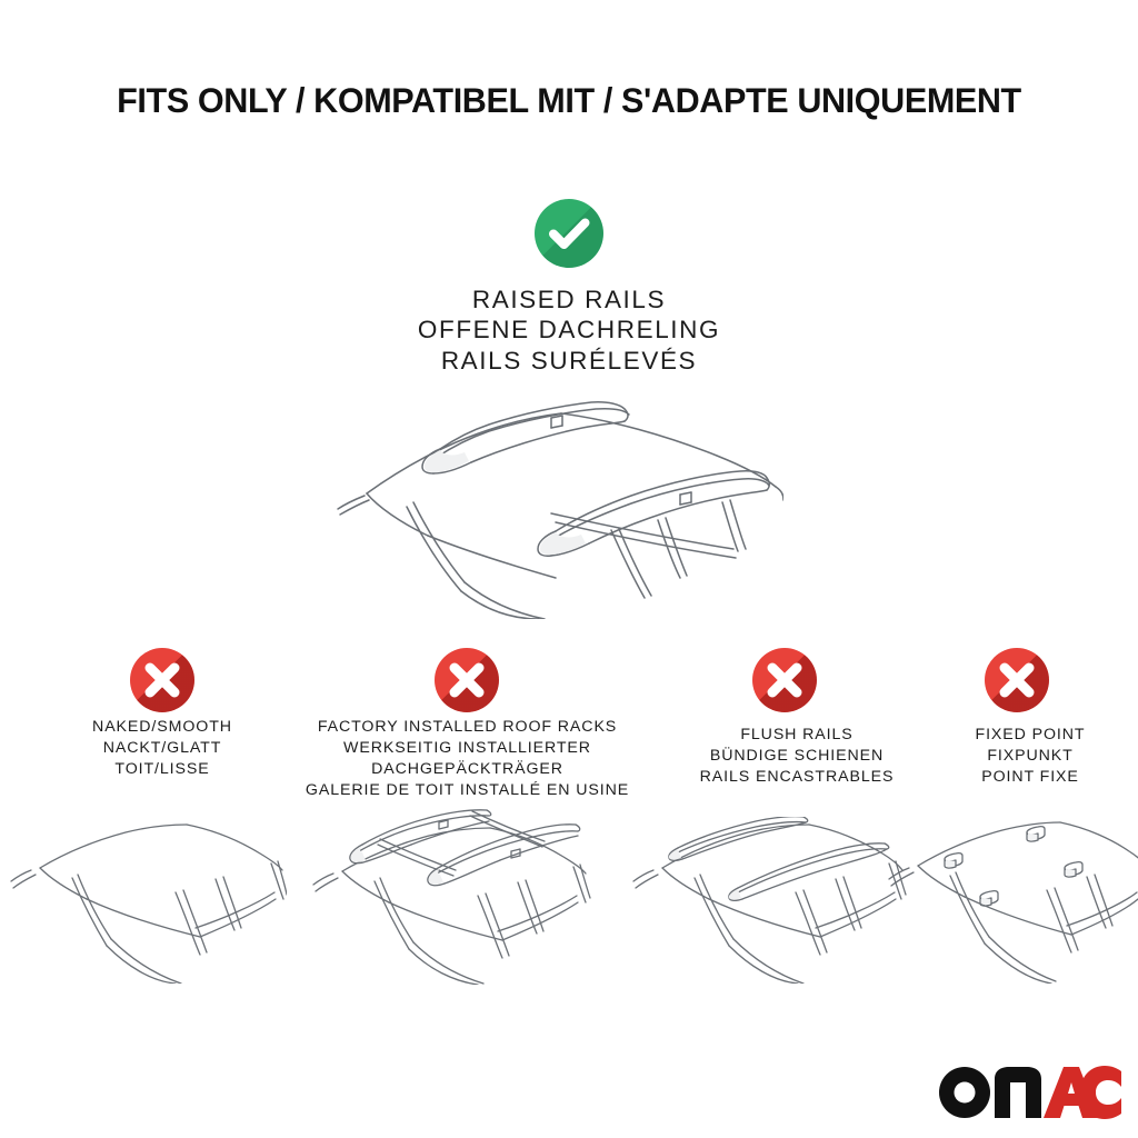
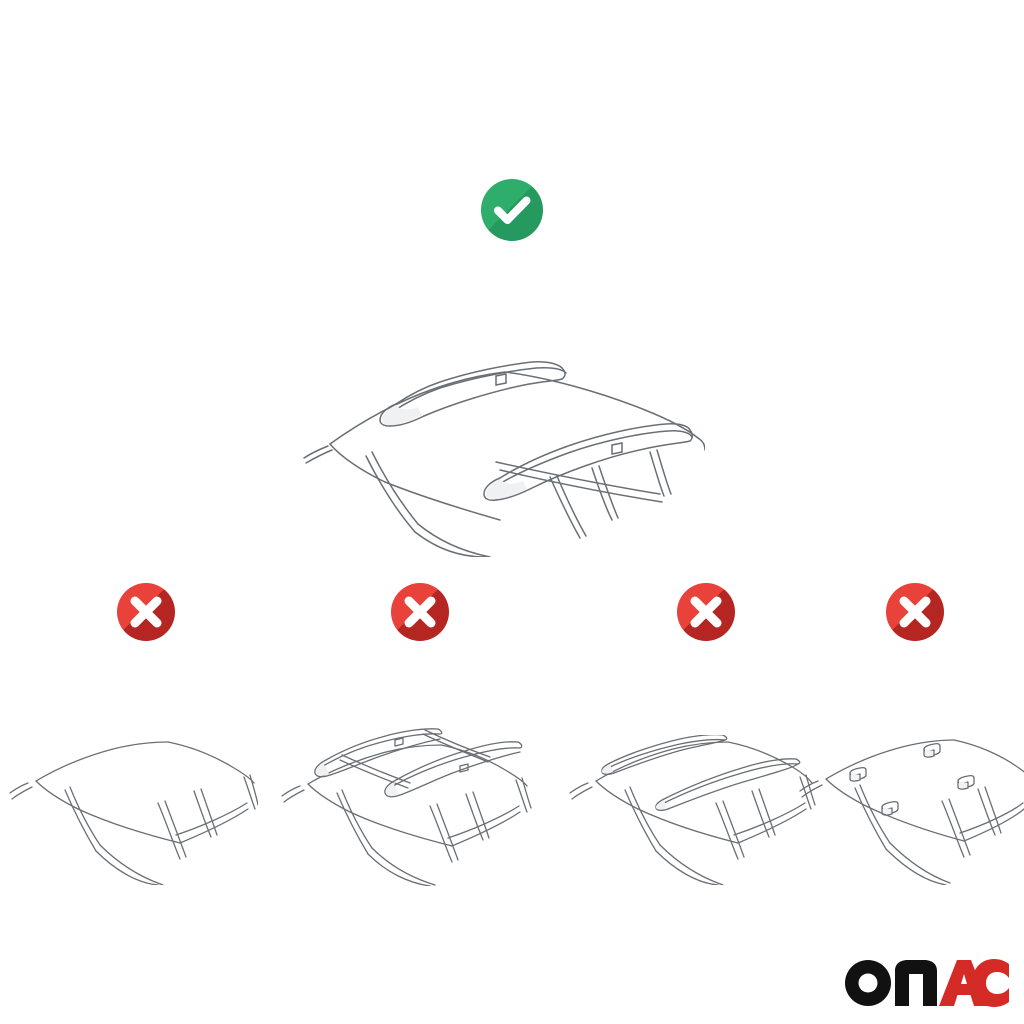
- FITS ONLY / KOMPATIBEL MIT / S'ADAPTE UNIQUEMENT
- RAISED RAILS
- OFFENE DACHRELING
- RAILS SURÉLEVÉS
- NAKED/SMOOTH
- NACKT/GLATT
- TOIT/LISSE
- FACTORY INSTALLED ROOF RACKS
- WERKSEITIG INSTALLIERTER
- DACHGEPÄCKTRÄGER
- GALERIE DE TOIT INSTALLÉ EN USINE
- FLUSH RAILS
- BÜNDIGE SCHIENEN
- RAILS ENCASTRABLES
- FIXED POINT
- FIXPUNKT
- POINT FIXE
